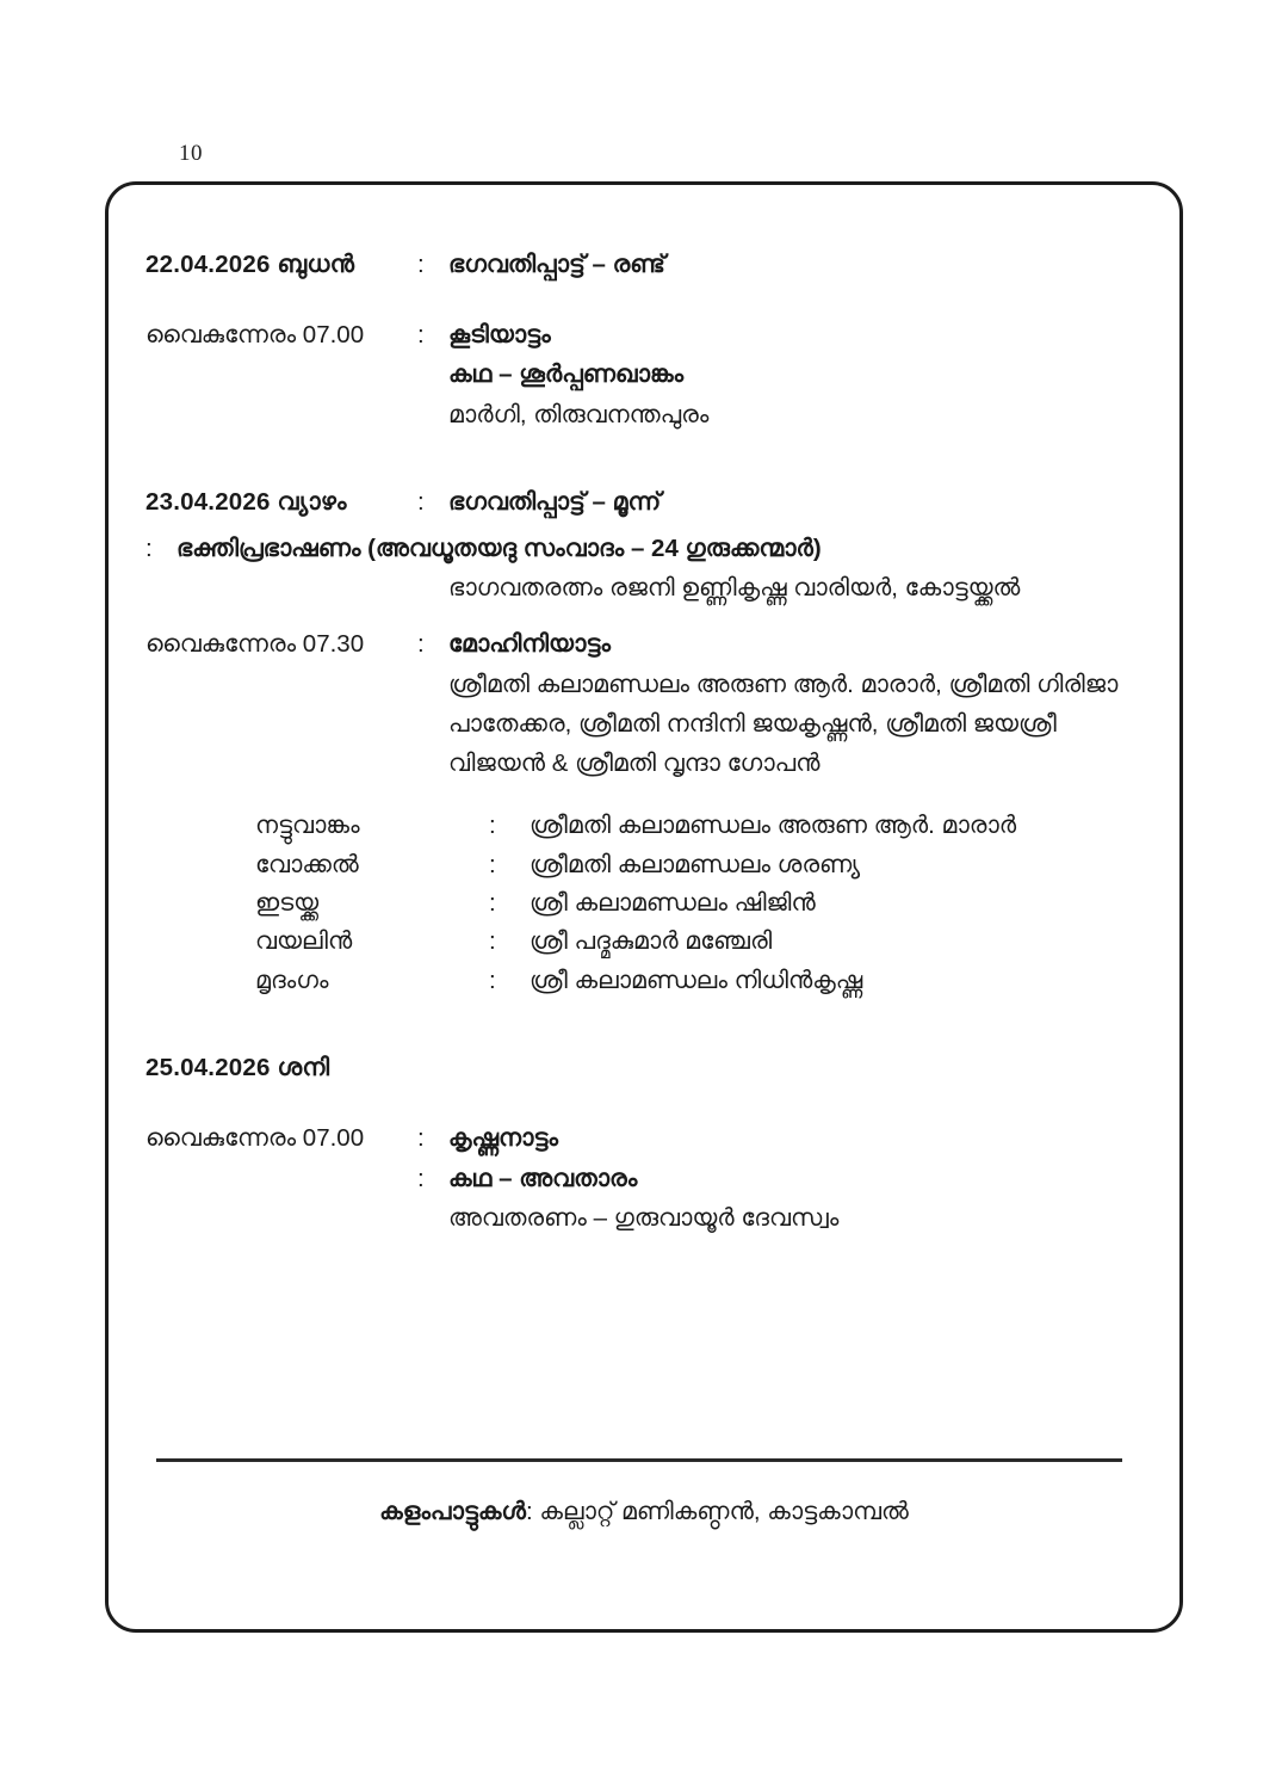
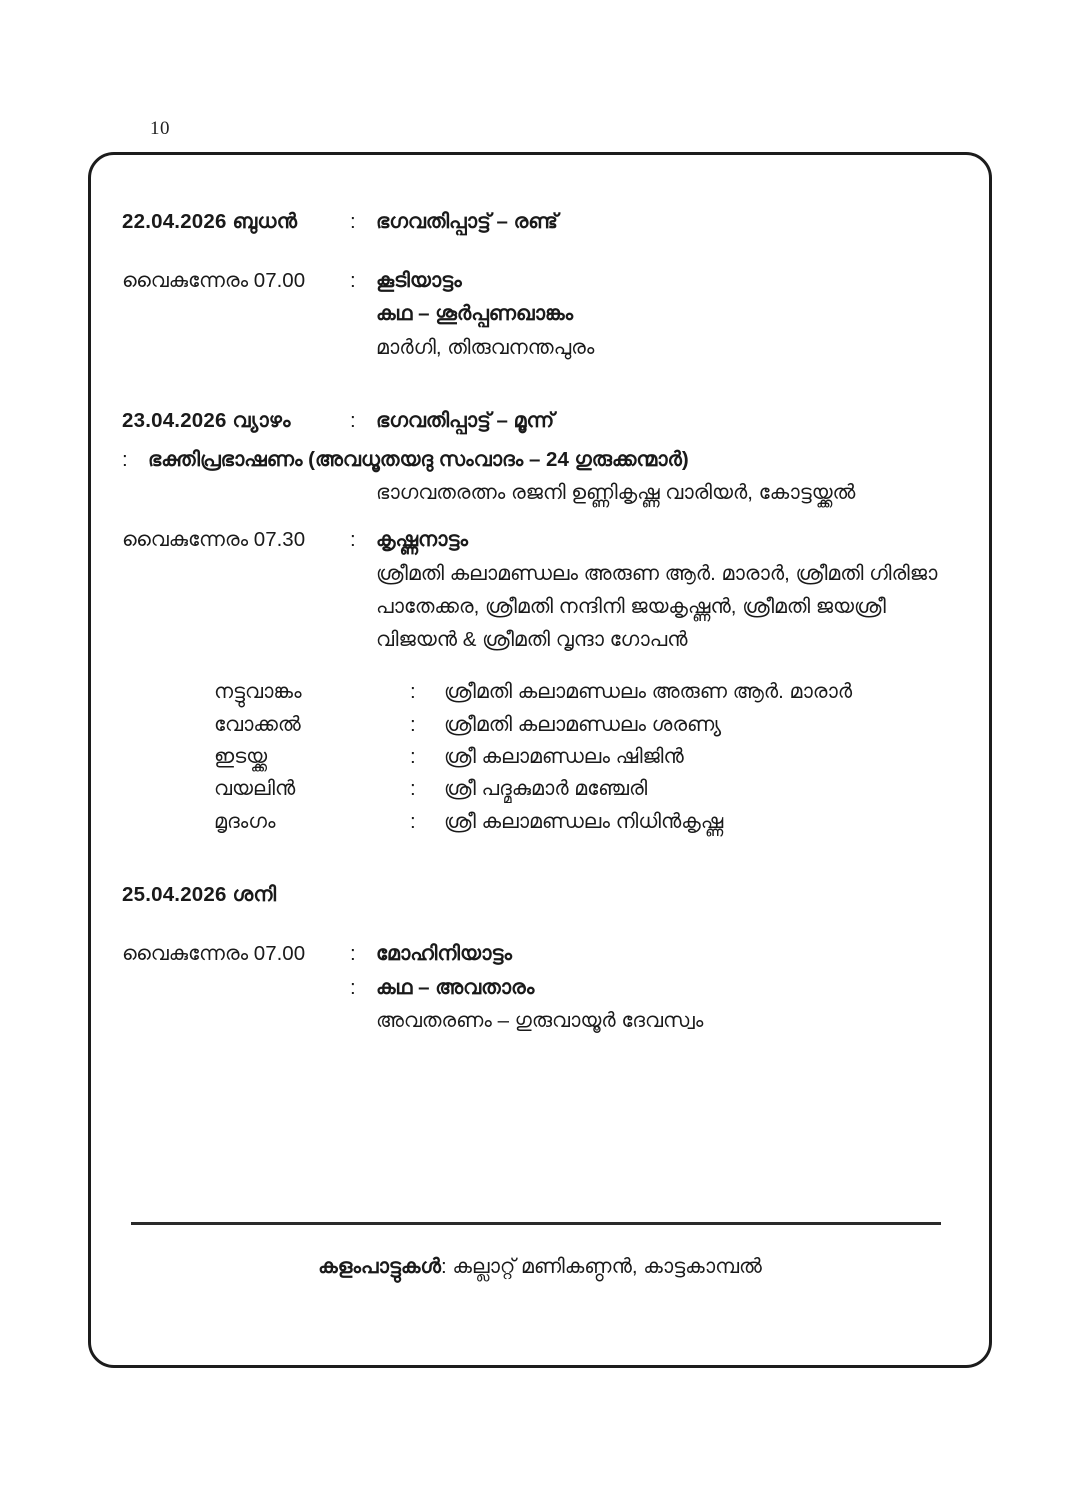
  10
  22.04.2026 ബുധൻ
  :
  ഭഗവതിപ്പാട്ട് – രണ്ട്
  വൈകുന്നേരം 07.00
  :
  കൂടിയാട്ടം
  കഥ – ശൂർപ്പണഖാങ്കം
  മാർഗി, തിരുവനന്തപുരം
  23.04.2026 വ്യാഴം
  :
  ഭഗവതിപ്പാട്ട് – മൂന്ന്
  :
  ഭക്തിപ്രഭാഷണം (അവധൂതയദു സംവാദം – 24 ഗുരുക്കന്മാർ)
  ഭാഗവതരത്നം രജനി ഉണ്ണികൃഷ്ണ വാരിയർ, കോട്ടയ്ക്കൽ
  വൈകുന്നേരം 07.30
  :
- മോഹിനിയാട്ടം
+ കൃഷ്ണനാട്ടം
  ശ്രീമതി കലാമണ്ഡലം അരുണ ആർ. മാരാർ, ശ്രീമതി ഗിരിജാ
  പാതേക്കര, ശ്രീമതി നന്ദിനി ജയകൃഷ്ണൻ, ശ്രീമതി ജയശ്രീ
  വിജയൻ & ശ്രീമതി വൃന്ദാ ഗോപൻ
  നട്ടുവാങ്കം	:	ശ്രീമതി കലാമണ്ഡലം അരുണ ആർ. മാരാർ
  വോക്കൽ	:	ശ്രീമതി കലാമണ്ഡലം ശരണ്യ
  ഇടയ്ക്ക	:	ശ്രീ കലാമണ്ഡലം ഷിജിൻ
  വയലിൻ	:	ശ്രീ പദ്മകുമാർ മഞ്ചേരി
  മൃദംഗം	:	ശ്രീ കലാമണ്ഡലം നിധിൻകൃഷ്ണ
  25.04.2026 ശനി
  വൈകുന്നേരം 07.00
  :
- കൃഷ്ണനാട്ടം
+ മോഹിനിയാട്ടം
  :
  കഥ – അവതാരം
  അവതരണം – ഗുരുവായൂർ ദേവസ്വം
  കളംപാട്ടുകൾ: കല്ലാറ്റ് മണികണ്ഠൻ, കാട്ടകാമ്പൽ
